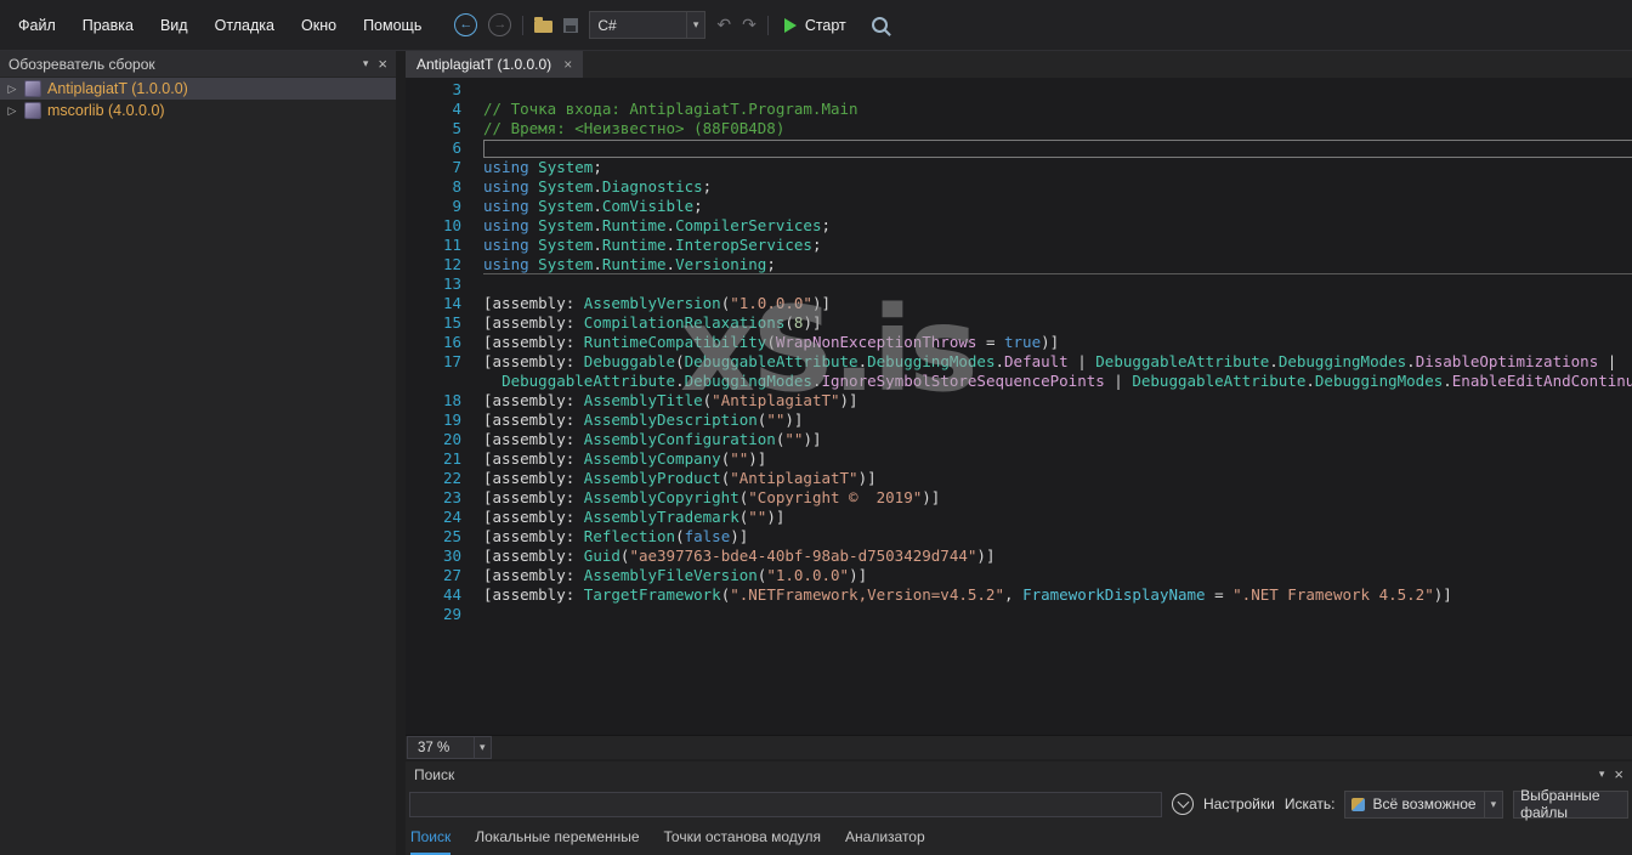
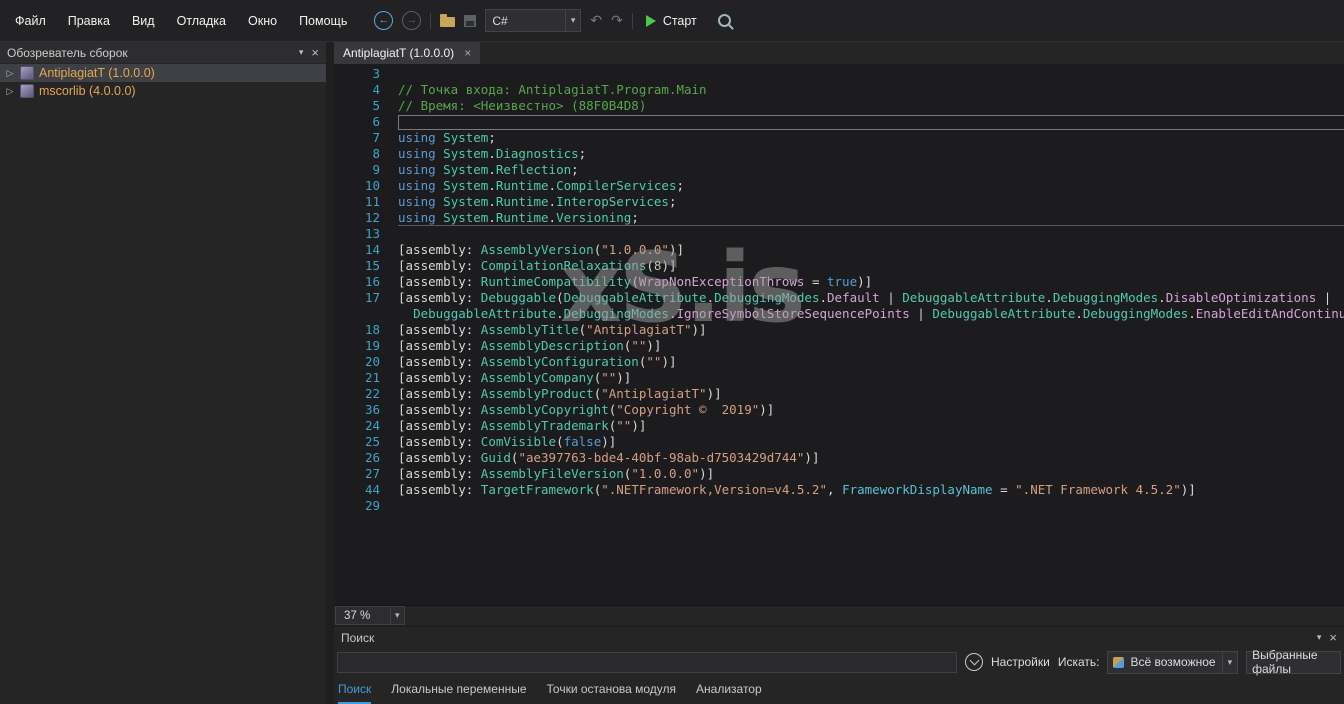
  Файл
  Правка
  Вид
  Отладка
  Окно
  Помощь
  ←
  →
  C#
  ▾
  ↶
  ↷
  Старт
  Обозреватель сборок
  ▾
  ×
  ▷
  AntiplagiatT (1.0.0.0)
  ▷
  mscorlib (4.0.0.0)
  AntiplagiatT (1.0.0.0)
  ×
  3
  4
  // Точка входа: AntiplagiatT.Program.Main
  5
  // Время: <Неизвестно> (88F0B4D8)
  6
  7
  using System;
  8
  using System.Diagnostics;
  9
- using System.ComVisible;
+ using System.Reflection;
  10
  using System.Runtime.CompilerServices;
  11
  using System.Runtime.InteropServices;
  12
  using System.Runtime.Versioning;
  13
  14
  [assembly: AssemblyVersion("1.0.0.0")]
  15
  [assembly: CompilationRelaxations(8)]
  16
  [assembly: RuntimeCompatibility(WrapNonExceptionThrows = true)]
  17
  [assembly: Debuggable(DebuggableAttribute.DebuggingModes.Default | DebuggableAttribute.DebuggingModes.DisableOptimizations |
  DebuggableAttribute.DebuggingModes.IgnoreSymbolStoreSequencePoints | DebuggableAttribute.DebuggingModes.EnableEditAndContinu
  18
  [assembly: AssemblyTitle("AntiplagiatT")]
  19
  [assembly: AssemblyDescription("")]
  20
  [assembly: AssemblyConfiguration("")]
  21
  [assembly: AssemblyCompany("")]
  22
  [assembly: AssemblyProduct("AntiplagiatT")]
- 23
+ 36
  [assembly: AssemblyCopyright("Copyright © 2019")]
  24
  [assembly: AssemblyTrademark("")]
  25
- [assembly: Reflection(false)]
+ [assembly: ComVisible(false)]
- 30
+ 26
  [assembly: Guid("ae397763-bde4-40bf-98ab-d7503429d744")]
  27
  [assembly: AssemblyFileVersion("1.0.0.0")]
  44
  [assembly: TargetFramework(".NETFramework,Version=v4.5.2", FrameworkDisplayName = ".NET Framework 4.5.2")]
  29
  xS.is
  37 %
  ▾
  Поиск
  ▾
  ×
  Настройки
  Искать:
  Всё возможное
  ▾
  Выбранные файлы
  Поиск
  Локальные переменные
  Точки останова модуля
  Анализатор
